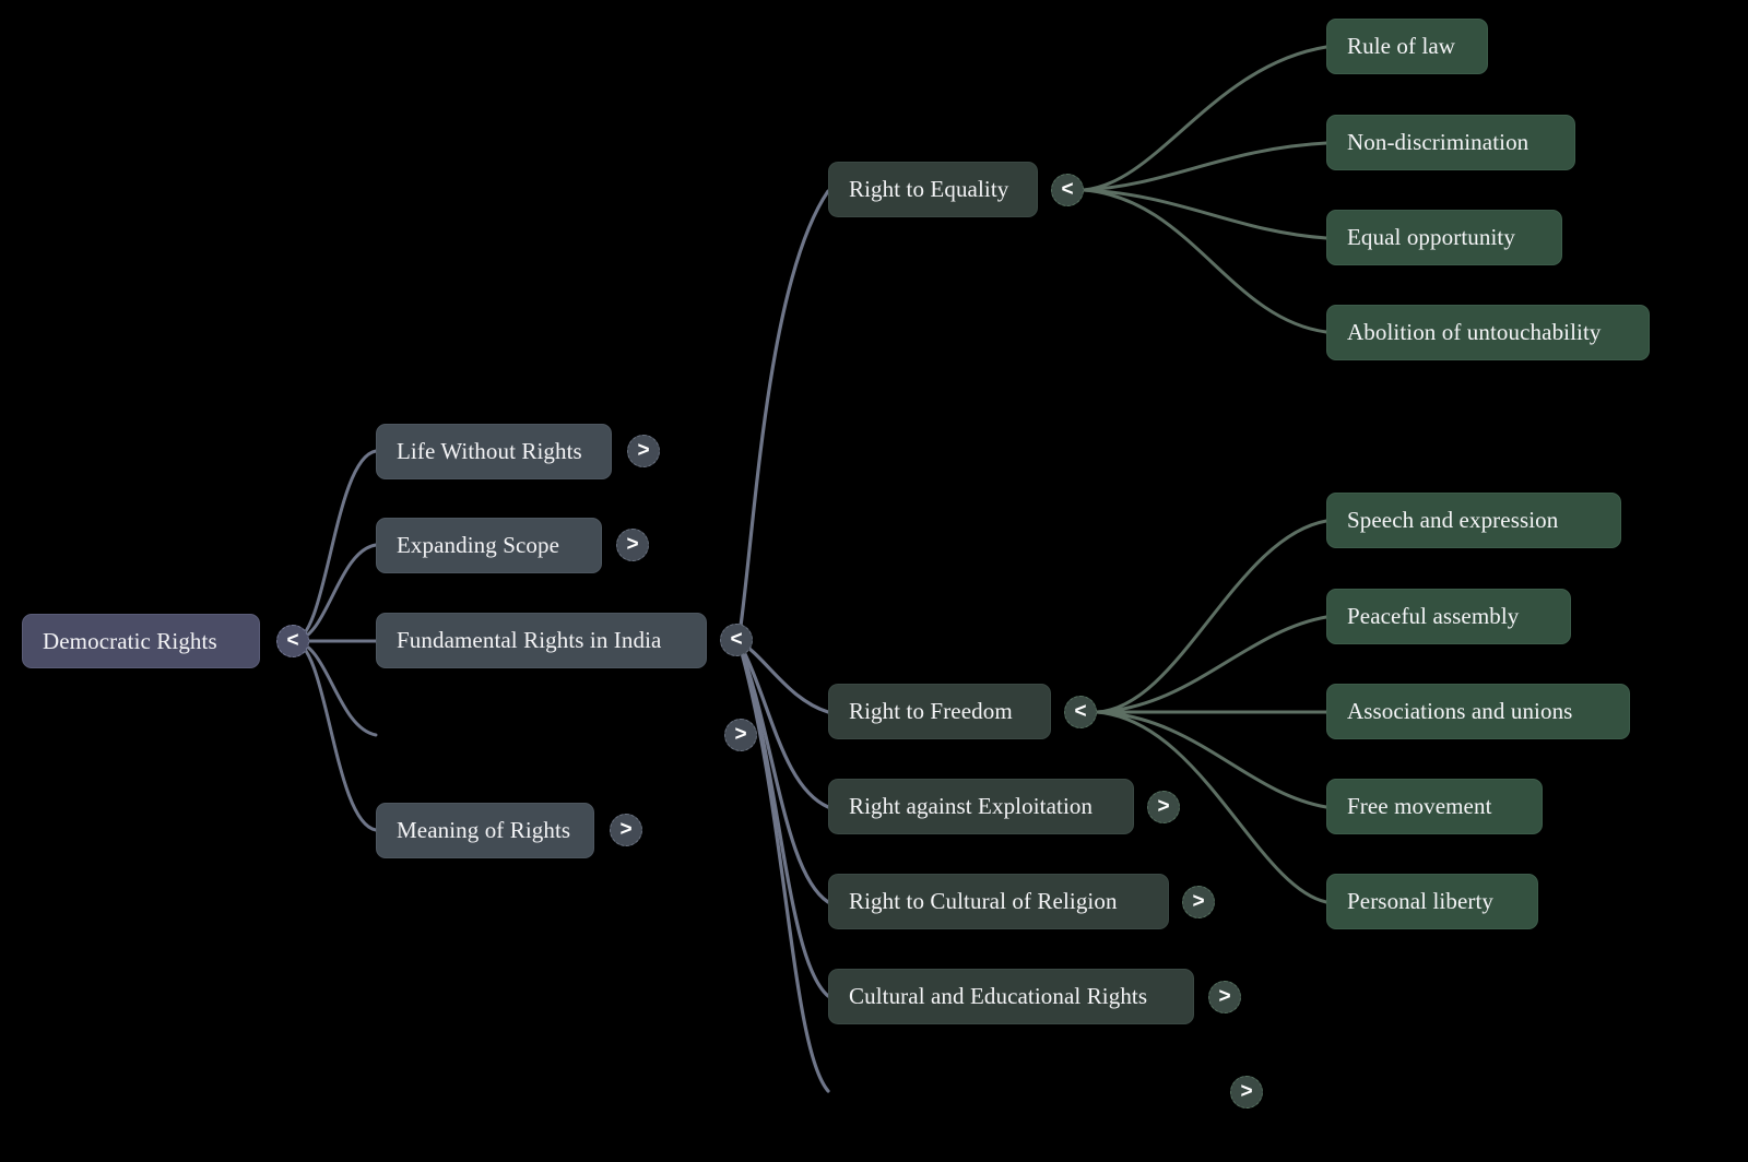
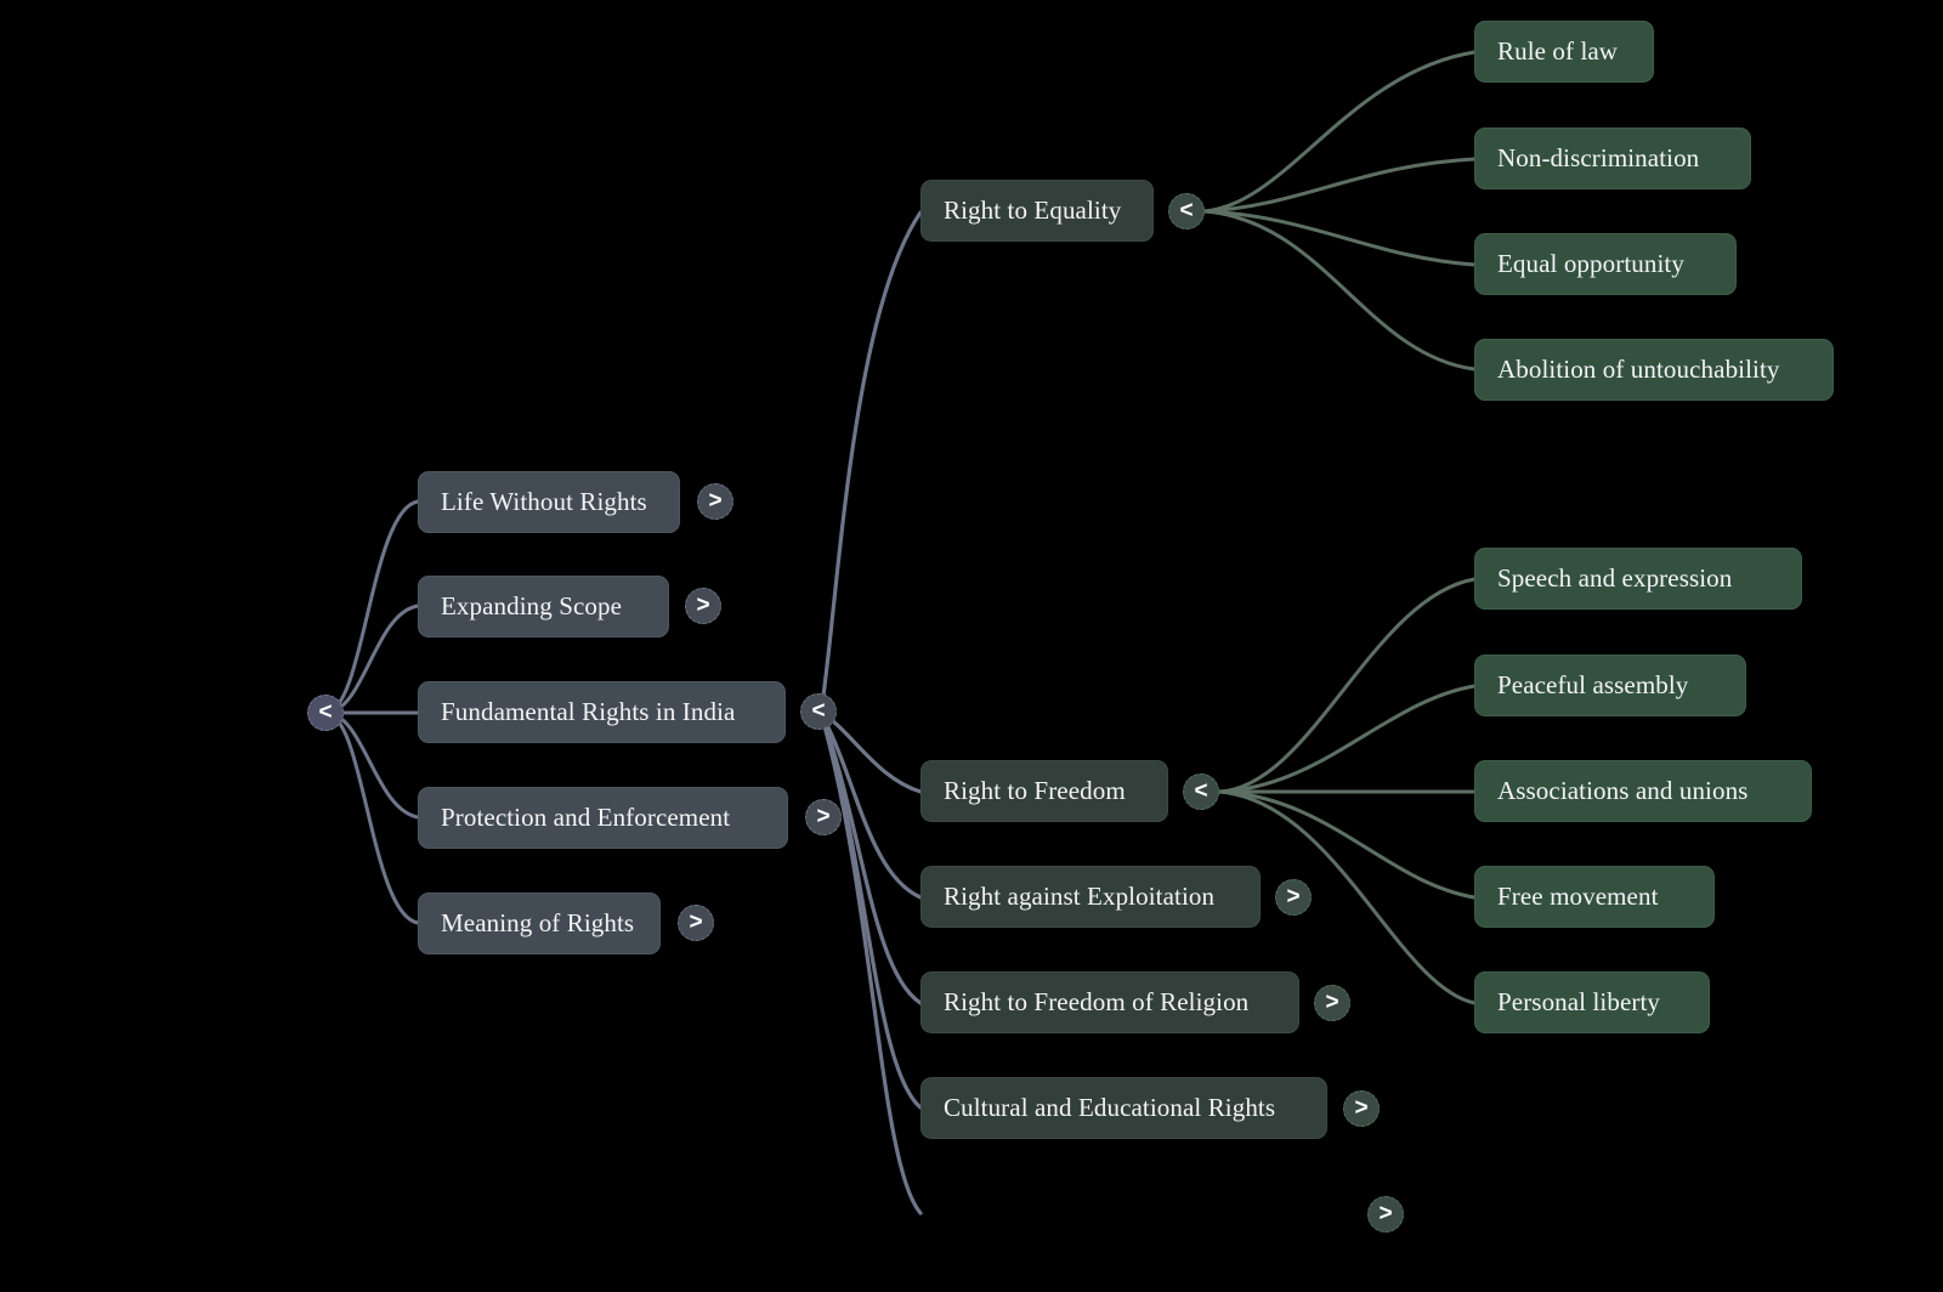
- Democratic Rights
  <
  Life Without Rights
  >
  Expanding Scope
  >
  Fundamental Rights in India
  <
+ Protection and Enforcement
  >
  Meaning of Rights
  >
  Right to Equality
  <
  Right to Freedom
  <
  Right against Exploitation
  >
- Right to Cultural of Religion
+ Right to Freedom of Religion
  >
  Cultural and Educational Rights
  >
  >
  Rule of law
  Non-discrimination
  Equal opportunity
  Abolition of untouchability
  Speech and expression
  Peaceful assembly
  Associations and unions
  Free movement
  Personal liberty
